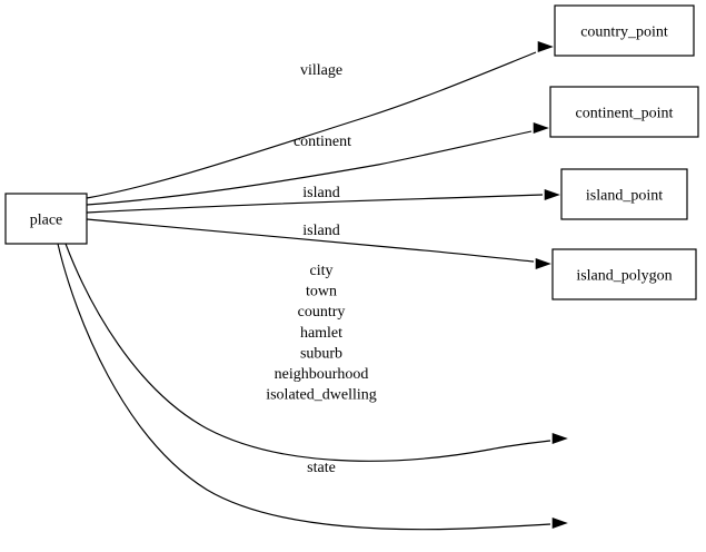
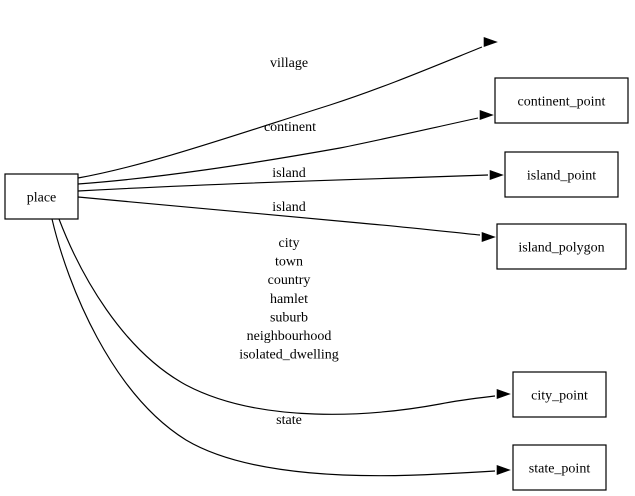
  place
- country_point
  continent_point
  island_point
  island_polygon
+ city_point
+ state_point
  village
  continent
  island
  island
  city town country hamlet suburb neighbourhood isolated_dwelling
  state
